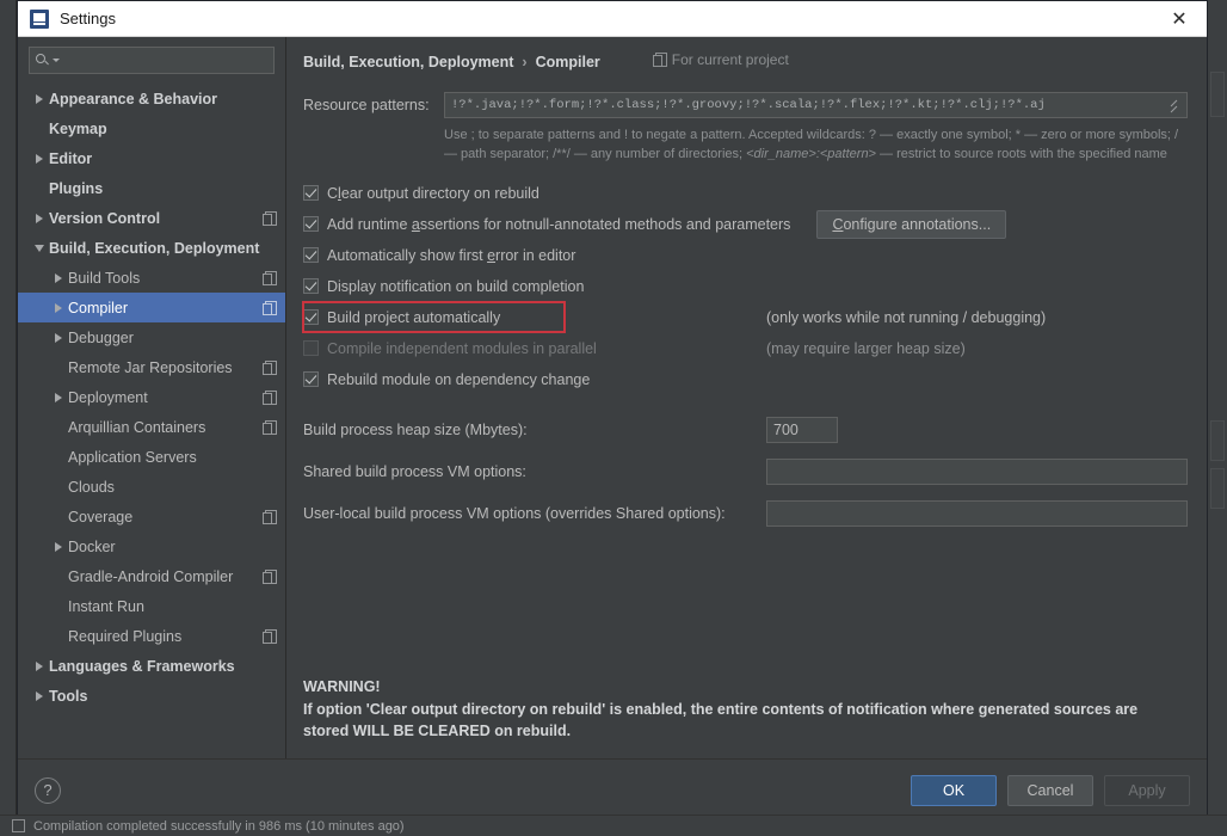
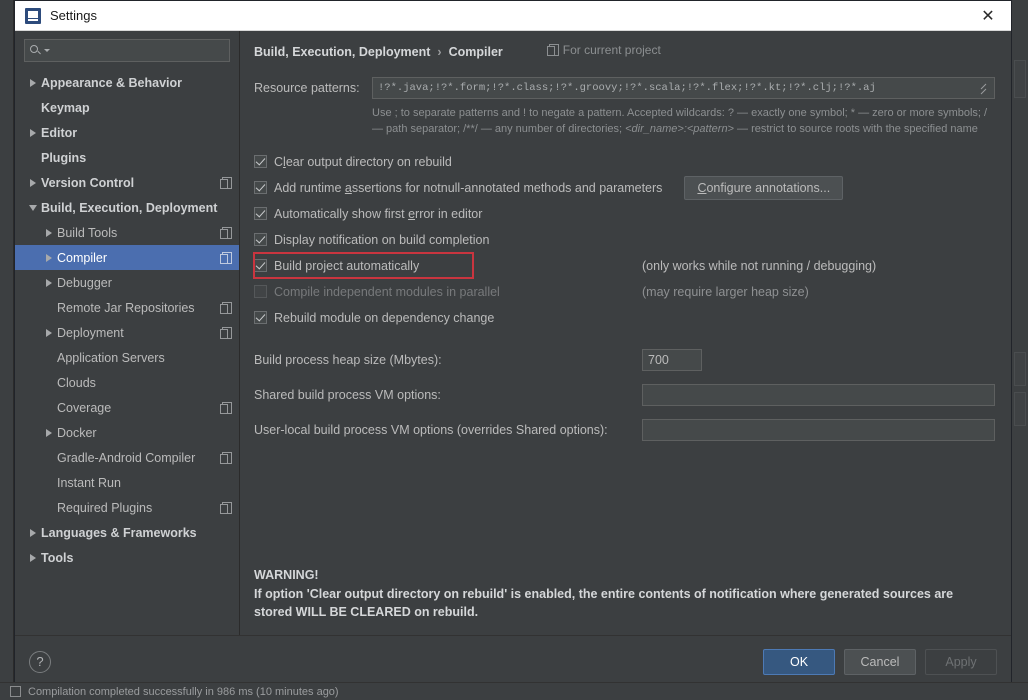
  Settings
  ✕
  Appearance & Behavior
  Keymap
  Editor
  Plugins
  Version Control
  Build, Execution, Deployment
  Build Tools
  Compiler
  Debugger
  Remote Jar Repositories
  Deployment
- Arquillian Containers
  Application Servers
  Clouds
  Coverage
  Docker
  Gradle-Android Compiler
  Instant Run
  Required Plugins
  Languages & Frameworks
  Tools
  Build, Execution, Deployment
  ›
  Compiler
  For current project
  Resource patterns:
  !?*.java;!?*.form;!?*.class;!?*.groovy;!?*.scala;!?*.flex;!?*.kt;!?*.clj;!?*.aj
  Use ; to separate patterns and ! to negate a pattern. Accepted wildcards: ? — exactly one symbol; * — zero or more symbols; / — path separator; /**/ — any number of directories; <dir_name>:<pattern> — restrict to source roots with the specified name
  Clear output directory on rebuild
  Add runtime assertions for notnull-annotated methods and parameters
  C
  onfigure annotations...
  Automatically show first error in editor
  Display notification on build completion
  Build project automatically
  (only works while not running / debugging)
  Compile independent modules in parallel
  (may require larger heap size)
  Rebuild module on dependency change
  Build process heap size (Mbytes):
  700
  Shared build process VM options:
  User-local build process VM options (overrides Shared options):
  WARNING!
  If option 'Clear output directory on rebuild' is enabled, the entire contents of notification where generated sources are
  stored WILL BE CLEARED on rebuild.
  ?
  OK
  Cancel
  Apply
  Compilation completed successfully in 986 ms (10 minutes ago)
